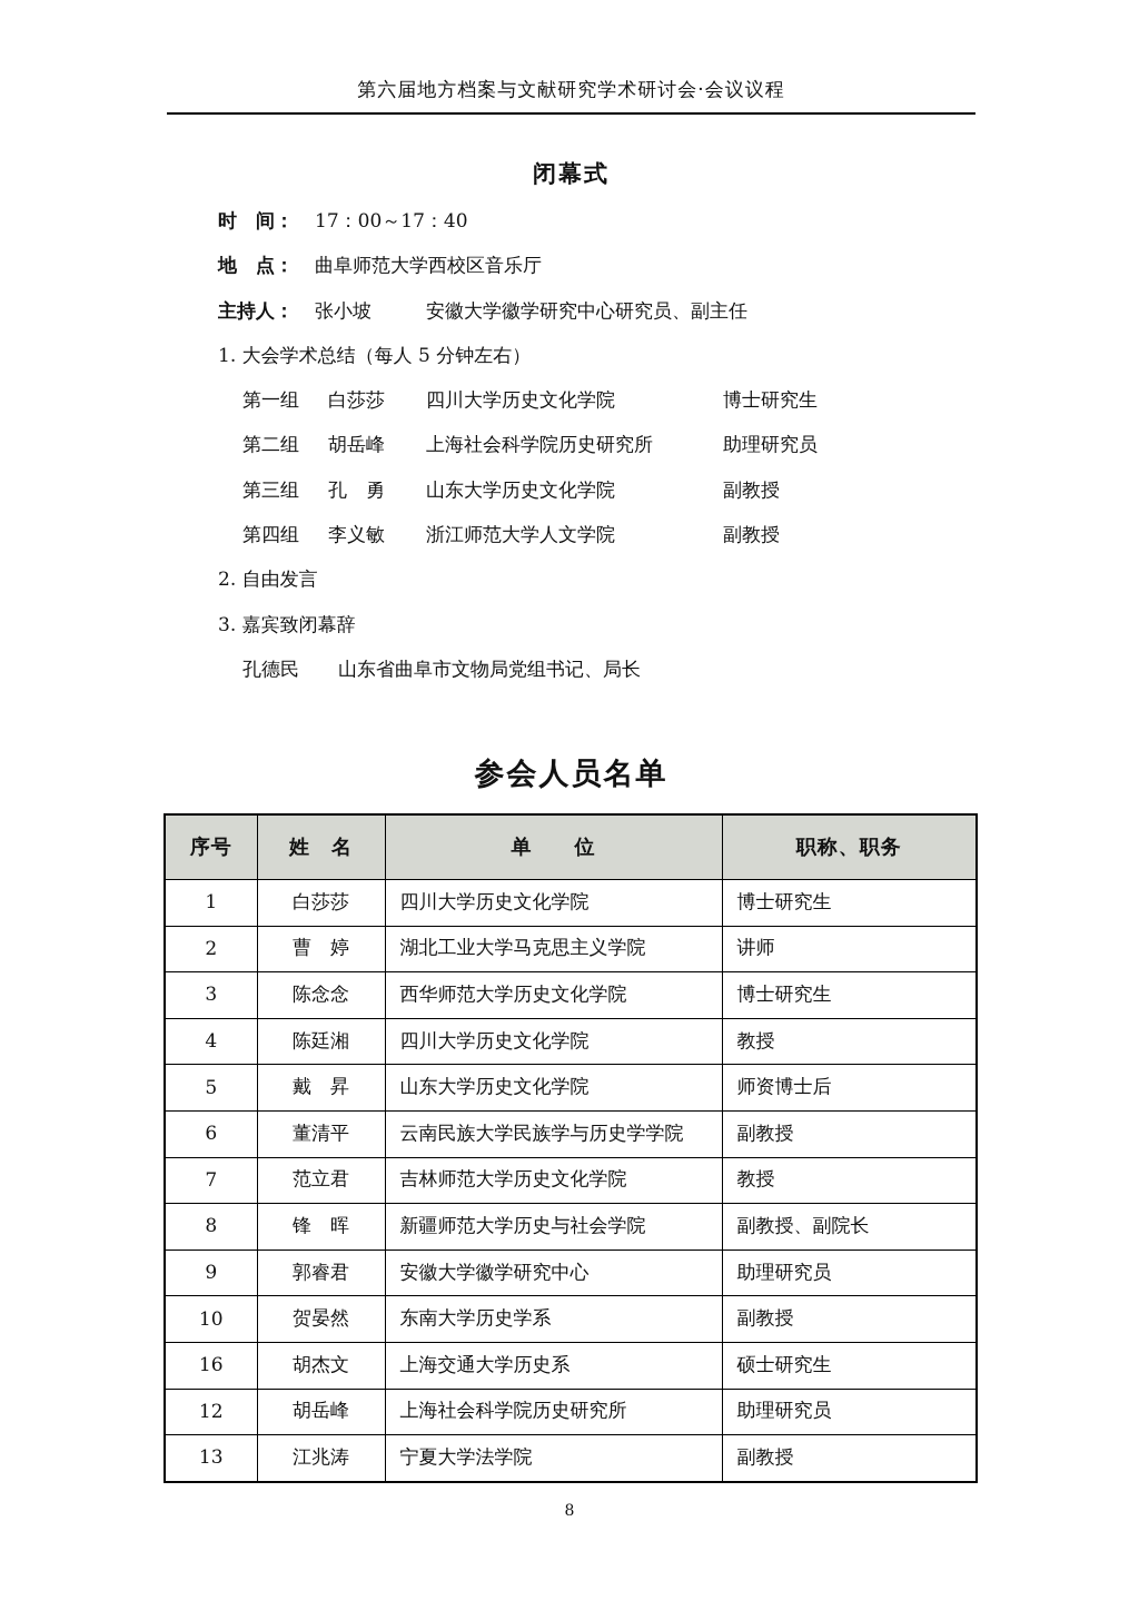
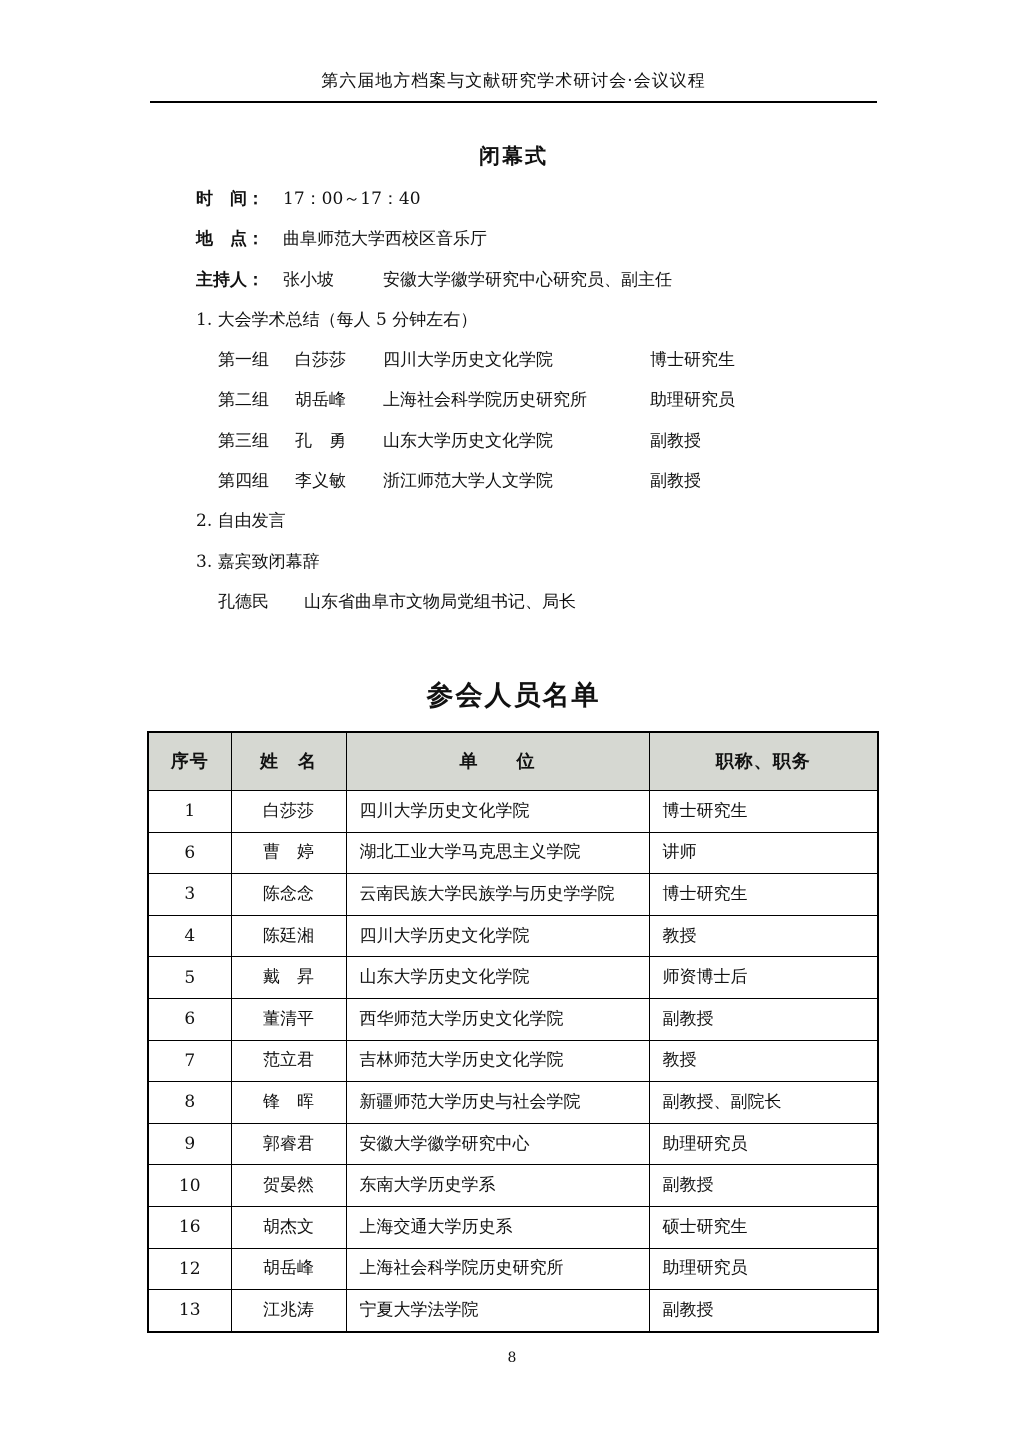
  第六届地方档案与文献研究学术研讨会·会议议程
  闭幕式
  时 间： 17：00～17：40
  地 点： 曲阜师范大学西校区音乐厅
  主持人： 张小坡 安徽大学徽学研究中心研究员、副主任
  1. 大会学术总结（每人 5 分钟左右）
  第一组 白莎莎 四川大学历史文化学院 博士研究生
  第二组 胡岳峰 上海社会科学院历史研究所 助理研究员
  第三组 孔 勇 山东大学历史文化学院 副教授
  第四组 李义敏 浙江师范大学人文学院 副教授
  2. 自由发言
  3. 嘉宾致闭幕辞
  孔德民 山东省曲阜市文物局党组书记、局长
  参会人员名单
  序号	姓 名	单 位	职称、职务
  1	白莎莎	四川大学历史文化学院	博士研究生
- 2	曹 婷	湖北工业大学马克思主义学院	讲师
+ 6	曹 婷	湖北工业大学马克思主义学院	讲师
- 3	陈念念	西华师范大学历史文化学院	博士研究生
+ 3	陈念念	云南民族大学民族学与历史学学院	博士研究生
  4	陈廷湘	四川大学历史文化学院	教授
  5	戴 昇	山东大学历史文化学院	师资博士后
- 6	董清平	云南民族大学民族学与历史学学院	副教授
+ 6	董清平	西华师范大学历史文化学院	副教授
  7	范立君	吉林师范大学历史文化学院	教授
  8	锋 晖	新疆师范大学历史与社会学院	副教授、副院长
  9	郭睿君	安徽大学徽学研究中心	助理研究员
  10	贺晏然	东南大学历史学系	副教授
  16	胡杰文	上海交通大学历史系	硕士研究生
  12	胡岳峰	上海社会科学院历史研究所	助理研究员
  13	江兆涛	宁夏大学法学院	副教授
  8
